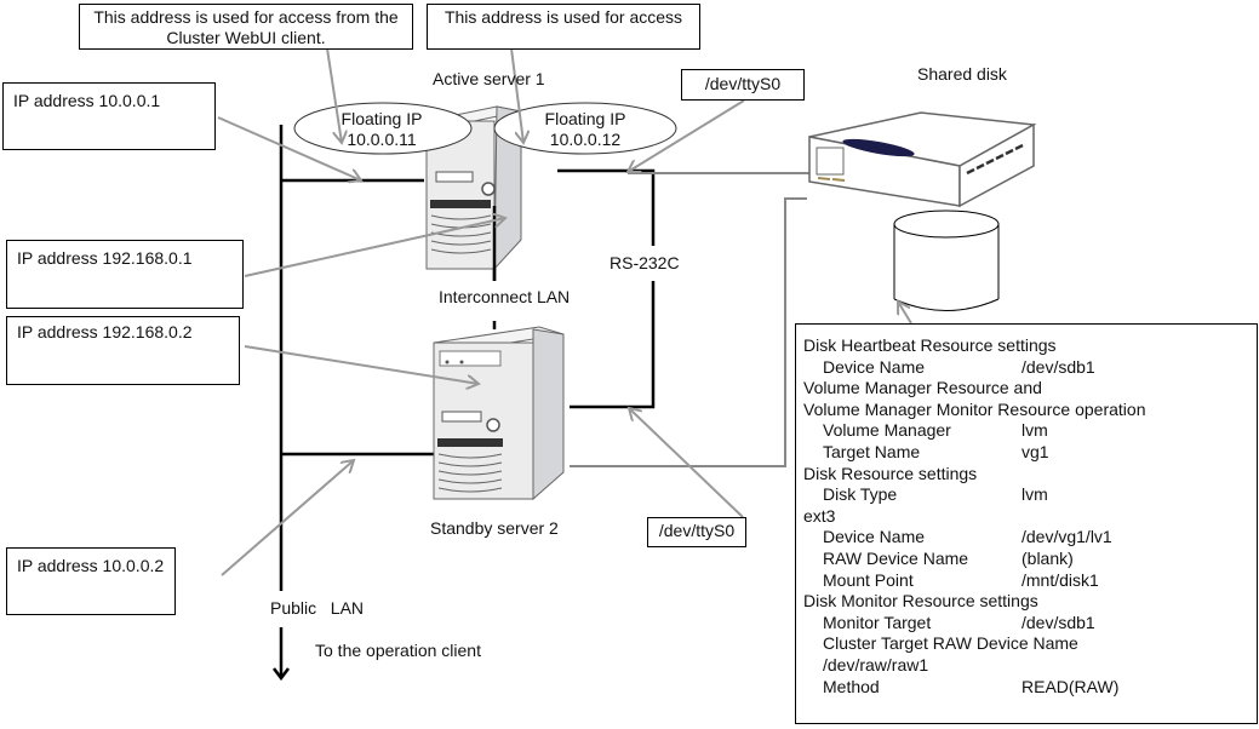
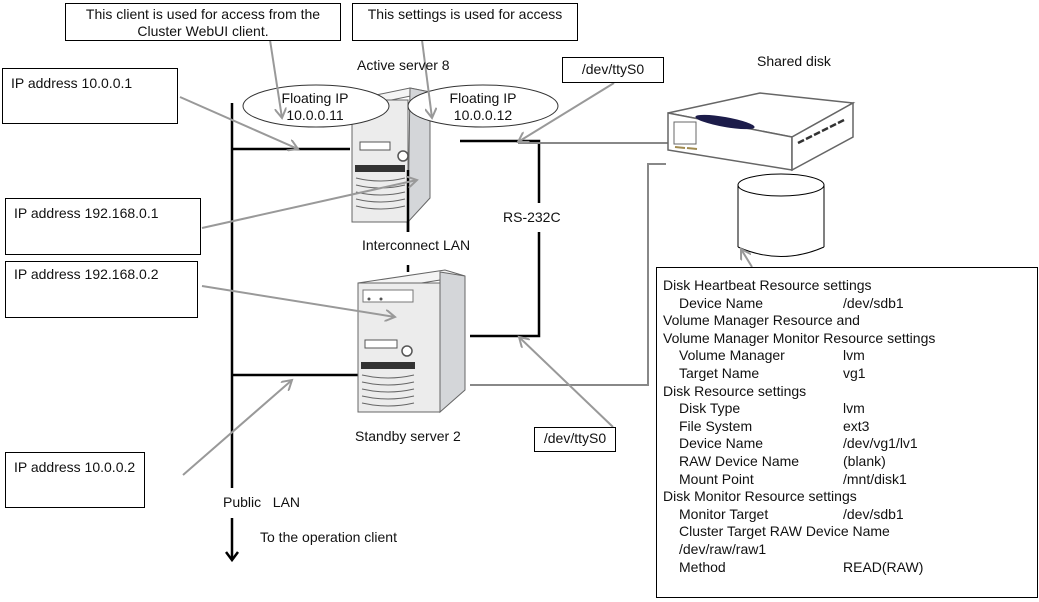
- This address is used for access from the
+ This client is used for access from the
  Cluster WebUI client.
- This address is used for access
+ This settings is used for access
  IP address 10.0.0.1
  IP address 192.168.0.1
  IP address 192.168.0.2
  IP address 10.0.0.2
  /dev/ttyS0
  /dev/ttyS0
  Floating IP
  10.0.0.11
  Floating IP
  10.0.0.12
- Active server 1
+ Active server 8
  Standby server 2
  Shared disk
  Interconnect LAN
  RS-232C
  Public LAN
  To the operation client
  Disk Heartbeat Resource settings
  Device Name
  /dev/sdb1
  Volume Manager Resource and
- Volume Manager Monitor Resource operation
+ Volume Manager Monitor Resource settings
  Volume Manager
  lvm
  Target Name
  vg1
  Disk Resource settings
  Disk Type
  lvm
+ File System
  ext3
  Device Name
  /dev/vg1/lv1
  RAW Device Name
  (blank)
  Mount Point
  /mnt/disk1
  Disk Monitor Resource settings
  Monitor Target
  /dev/sdb1
  Cluster Target RAW Device Name
  /dev/raw/raw1
  Method
  READ(RAW)
